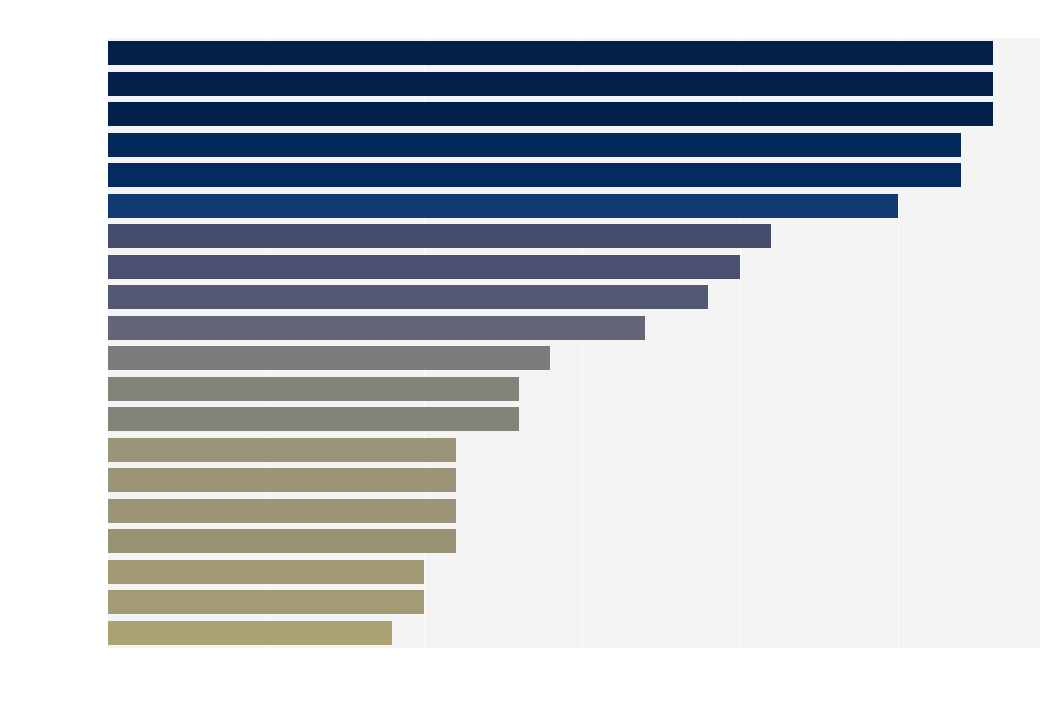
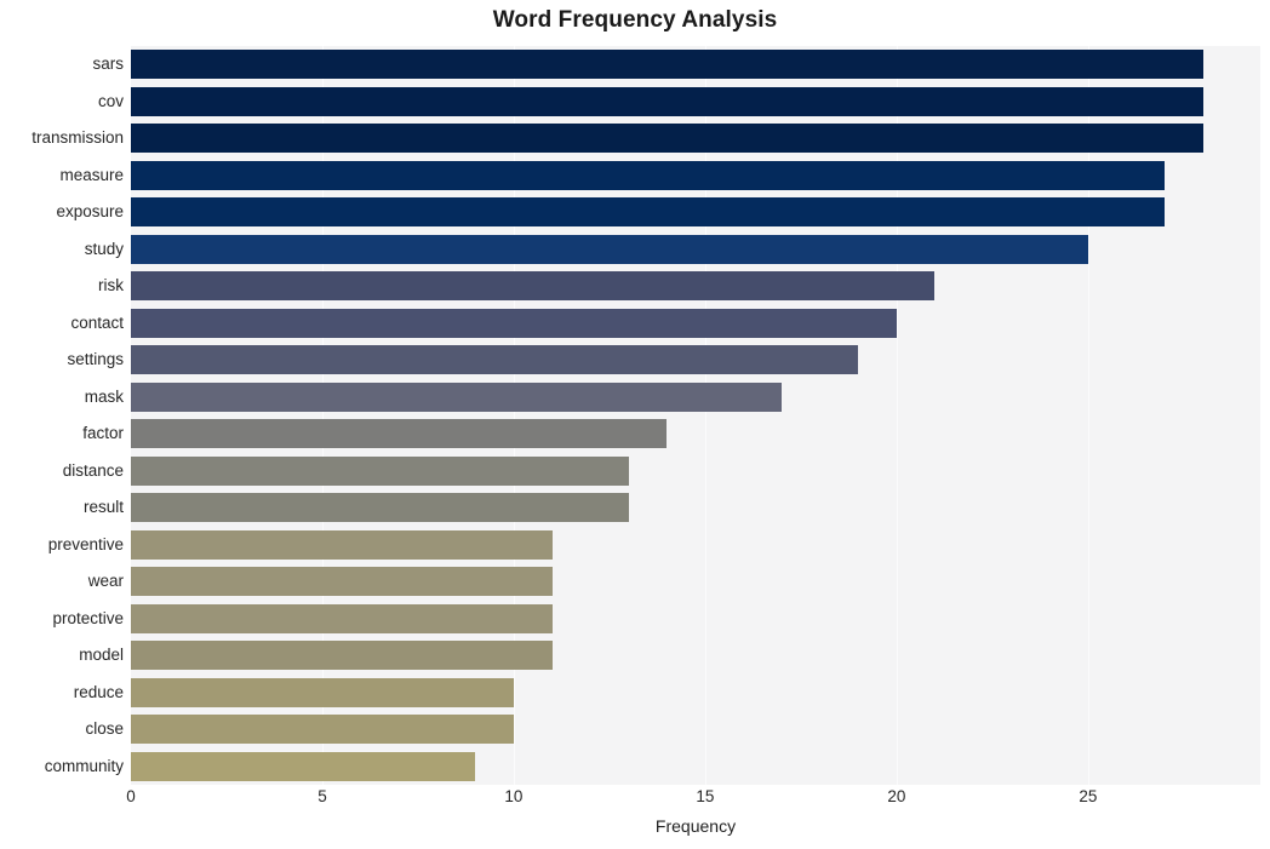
+ Word Frequency Analysis
+ sars
+ cov
+ transmission
+ measure
+ exposure
+ study
+ risk
+ contact
+ settings
+ mask
+ factor
+ distance
+ result
+ preventive
+ wear
+ protective
+ model
+ reduce
+ close
+ community
+ 0
+ 5
+ 10
+ 15
+ 20
+ 25
+ Frequency
